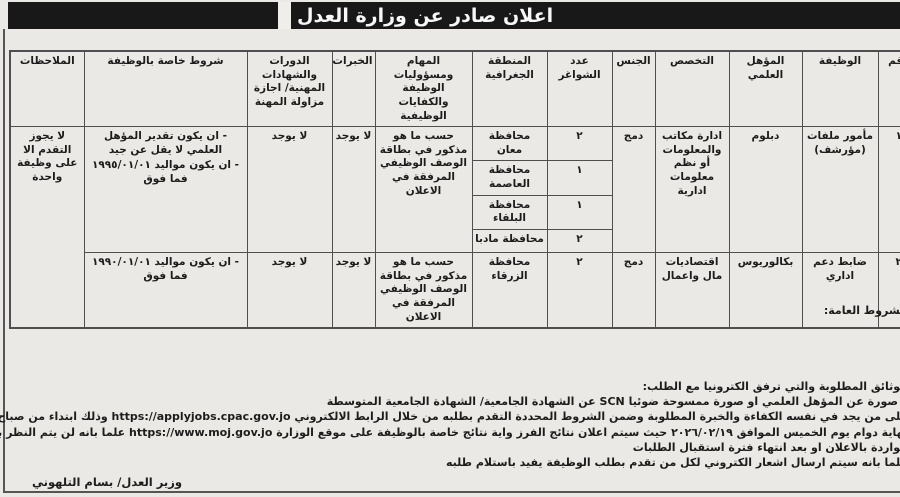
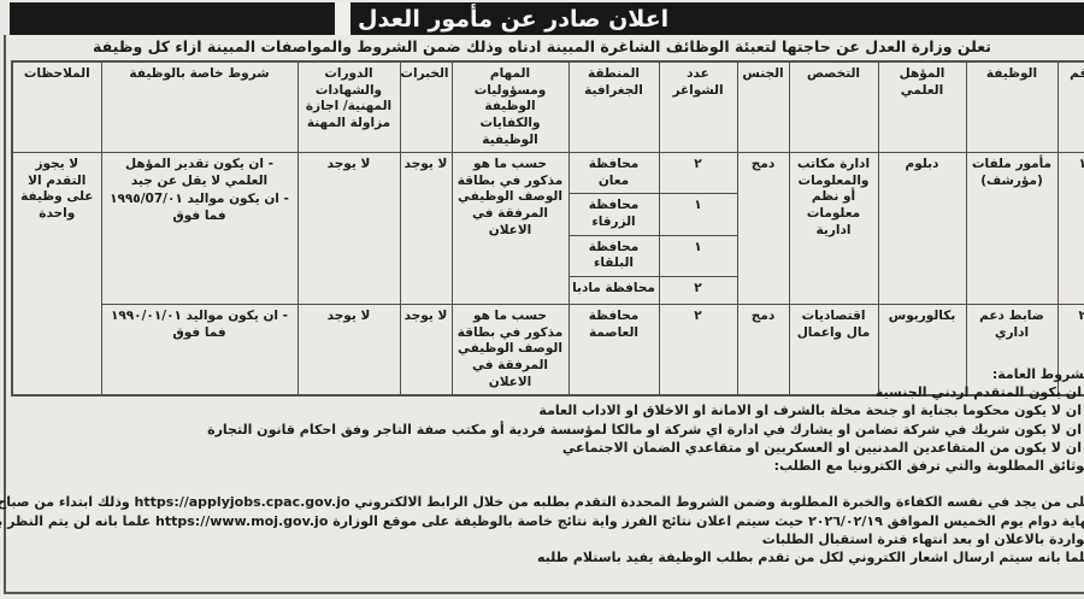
- اعلان صادر عن وزارة العدل
+ اعلان صادر عن مأمور العدل
+ تعلن وزارة العدل عن حاجتها لتعبئة الوظائف الشاغرة المبينة ادناه وذلك ضمن الشروط والمواصفات المبينة ازاء كل وظيفة
  م	الوظيفة	المؤهل العلمي	التخصص	الجنس	عدد الشواغر	المنطقة الجغرافية	المهام ومسؤوليات الوظيفة والكفايات الوظيفية	الخبرات	الدورات والشهادات المهنية/ اجازة مزاولة المهنة	شروط خاصة بالوظيفة	الملاحظات
- ١	مأمور ملفات (مؤرشف)	دبلوم	ادارة مكاتب والمعلومات أو نظم معلومات ادارية	دمج	٢	محافظة معان	حسب ما هو مذكور في بطاقة الوصف الوظيفي المرفقة في الاعلان	لا يوجد	لا يوجد	- ان يكون تقدير المؤهل العلمي لا يقل عن جيد - ان يكون مواليد ١٩٩٥/٠١/٠١ فما فوق	لا يجوز التقدم الا على وظيفة واحدة
+ ١	مأمور ملفات (مؤرشف)	دبلوم	ادارة مكاتب والمعلومات أو نظم معلومات ادارية	دمج	٢	محافظة معان	حسب ما هو مذكور في بطاقة الوصف الوظيفي المرفقة في الاعلان	لا يوجد	لا يوجد	- ان يكون تقدير المؤهل العلمي لا يقل عن جيد - ان يكون مواليد ١٩٩٥/07/٠١ فما فوق	لا يجوز التقدم الا على وظيفة واحدة
- ١	محافظة العاصمة
+ ١	محافظة الزرقاء
  ١	محافظة البلقاء
  ٢	محافظة مادبا
- ٢	ضابط دعم اداري	بكالوريوس	اقتصاديات مال واعمال	دمج	٢	محافظة الزرقاء	حسب ما هو مذكور في بطاقة الوصف الوظيفي المرفقة في الاعلان	لا يوجد	لا يوجد	- ان يكون مواليد ١٩٩٠/٠١/٠١ فما فوق
+ ٢	ضابط دعم اداري	بكالوريوس	اقتصاديات مال واعمال	دمج	٢	محافظة العاصمة	حسب ما هو مذكور في بطاقة الوصف الوظيفي المرفقة في الاعلان	لا يوجد	لا يوجد	- ان يكون مواليد ١٩٩٠/٠١/٠١ فما فوق
  شروط العامة:
+ ان يكون المتقدم اردني الجنسية
+ ان لا يكون محكوما بجناية او جنحة مخلة بالشرف او الامانة او الاخلاق او الاداب العامة
+ ان لا يكون شريك في شركة تضامن او يشارك في ادارة اي شركة او مالكا لمؤسسة فردية أو مكتب صفة التاجر وفق احكام قانون التجارة
+ ان لا يكون من المتقاعدين المدنيين او العسكريين او متقاعدي الضمان الاجتماعي
  وثائق المطلوبة والتي ترفق الكترونيا مع الطلب:
- صورة عن المؤهل العلمي او صورة ممسوحة ضوئيا SCN عن الشهادة الجامعية/ الشهادة الجامعية المتوسطة
  لى من يجد في نفسه الكفاءة والخبرة المطلوبة وضمن الشروط المحددة التقدم بطلبه من خلال الرابط الالكتروني https://applyjobs.cpac.gov.jo وذلك ابتداء من صباح
  اية دوام يوم الخميس الموافق ٢٠٢٦/٠٢/١٩ حيث سيتم اعلان نتائج الفرز واية نتائج خاصة بالوظيفة على موقع الوزارة https://www.moj.gov.jo علما بانه لن يتم النظر ب
  واردة بالاعلان او بعد انتهاء فترة استقبال الطلبات
  لما بانه سيتم ارسال اشعار الكتروني لكل من تقدم بطلب الوظيفة يفيد باستلام طلبه
- وزير العدل/ بسام التلهوني
